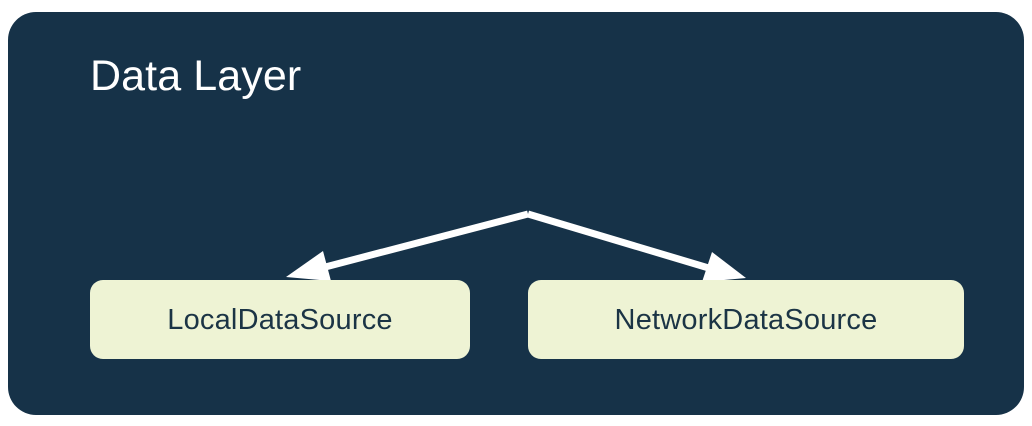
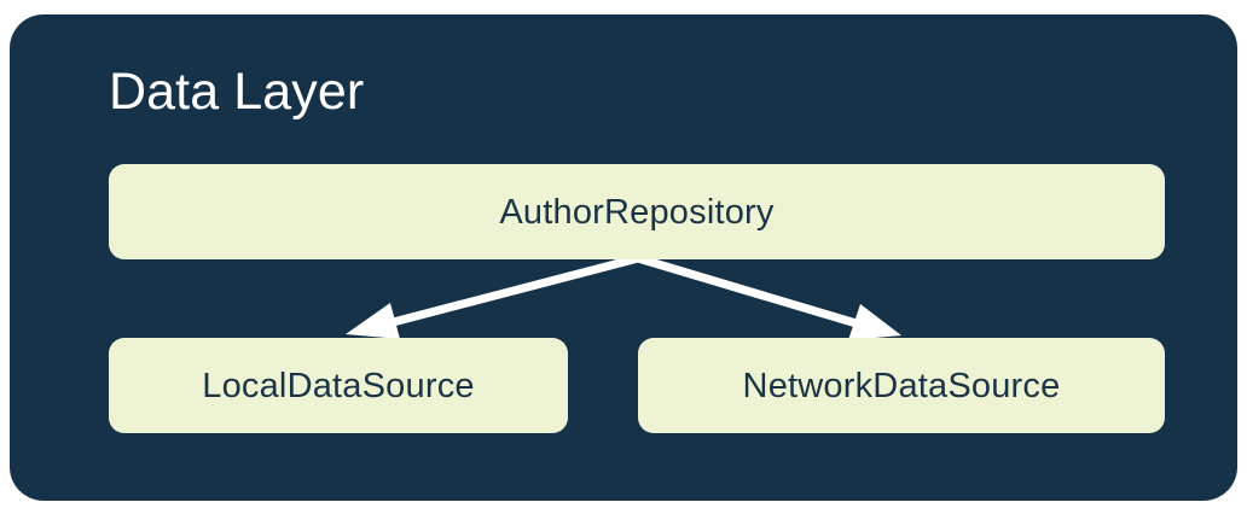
  Data Layer
+ AuthorRepository
  LocalDataSource
  NetworkDataSource
